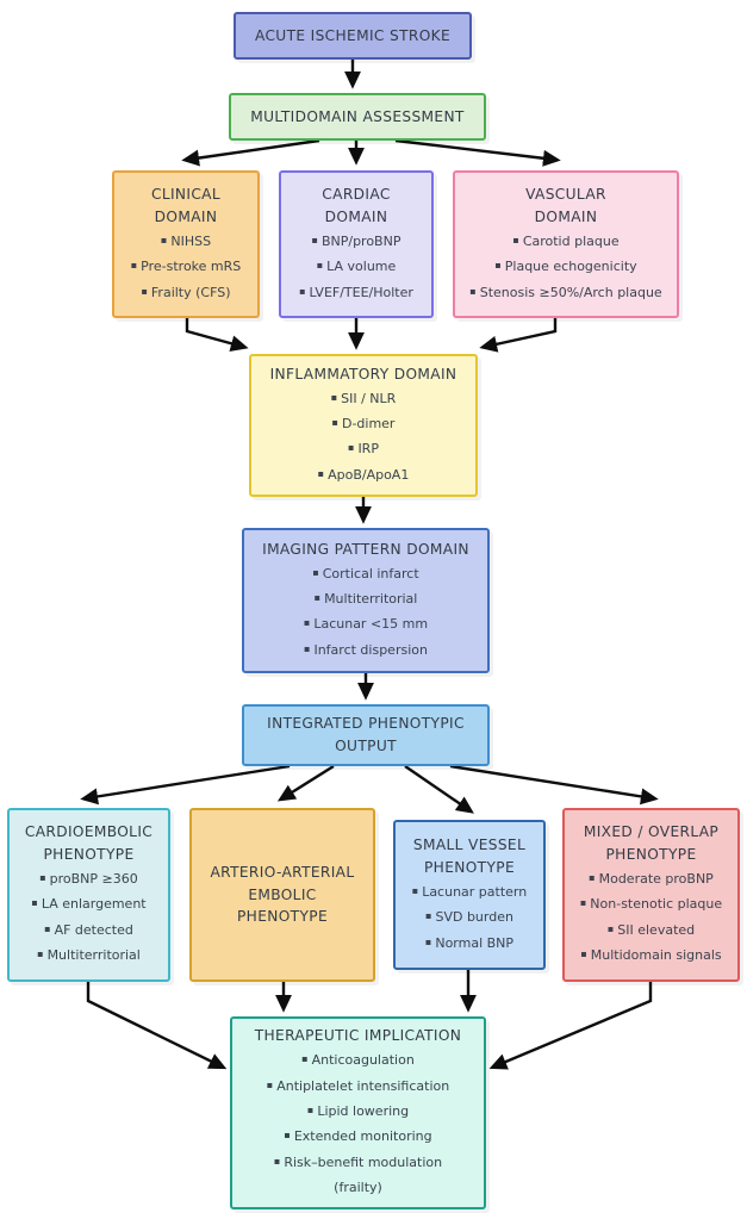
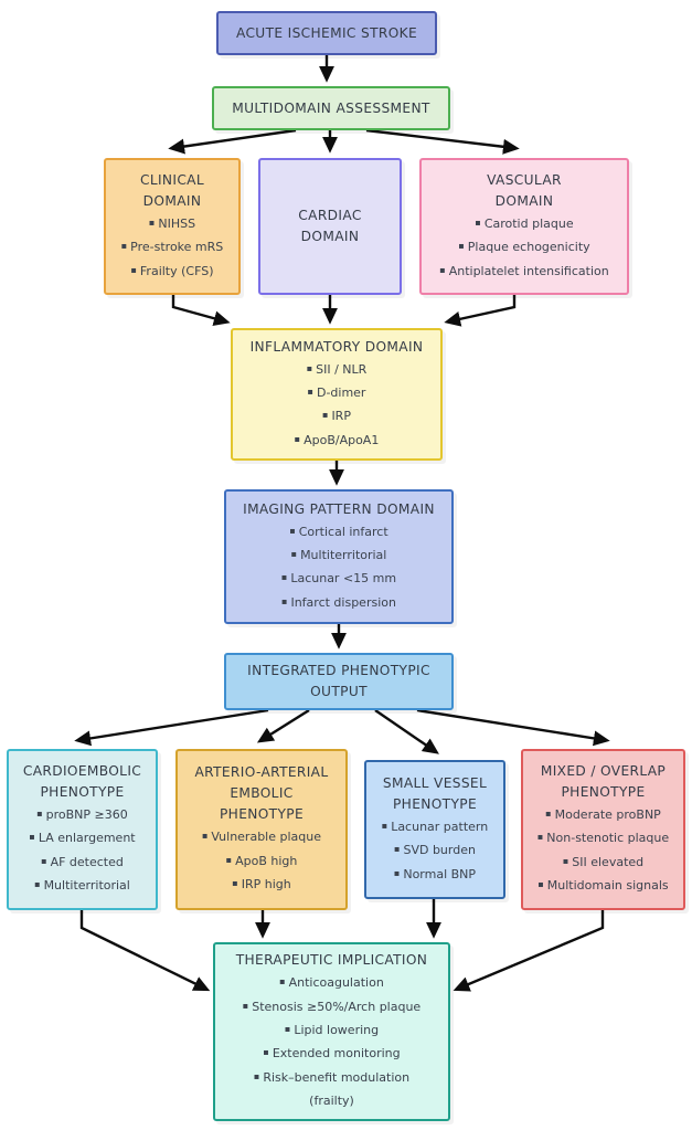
  ACUTE ISCHEMIC STROKE
  MULTIDOMAIN ASSESSMENT
  CLINICAL
  DOMAIN
  ▪ NIHSS
  ▪ Pre-stroke mRS
  ▪ Frailty (CFS)
  CARDIAC
  DOMAIN
- ▪ BNP/proBNP
- ▪ LA volume
- ▪ LVEF/TEE/Holter
  VASCULAR
  DOMAIN
  ▪ Carotid plaque
  ▪ Plaque echogenicity
- ▪ Stenosis ≥50%/Arch plaque
+ ▪ Antiplatelet intensification
  INFLAMMATORY DOMAIN
  ▪ SII / NLR
  ▪ D-dimer
  ▪ IRP
  ▪ ApoB/ApoA1
  IMAGING PATTERN DOMAIN
  ▪ Cortical infarct
  ▪ Multiterritorial
  ▪ Lacunar <15 mm
  ▪ Infarct dispersion
  INTEGRATED PHENOTYPIC
  OUTPUT
  CARDIOEMBOLIC
  PHENOTYPE
  ▪ proBNP ≥360
  ▪ LA enlargement
  ▪ AF detected
  ▪ Multiterritorial
  ARTERIO-ARTERIAL
  EMBOLIC
  PHENOTYPE
+ ▪ Vulnerable plaque
+ ▪ ApoB high
+ ▪ IRP high
  SMALL VESSEL
  PHENOTYPE
  ▪ Lacunar pattern
  ▪ SVD burden
  ▪ Normal BNP
  MIXED / OVERLAP
  PHENOTYPE
  ▪ Moderate proBNP
  ▪ Non-stenotic plaque
  ▪ SII elevated
  ▪ Multidomain signals
  THERAPEUTIC IMPLICATION
  ▪ Anticoagulation
- ▪ Antiplatelet intensification
+ ▪ Stenosis ≥50%/Arch plaque
  ▪ Lipid lowering
  ▪ Extended monitoring
  ▪ Risk–benefit modulation
  (frailty)
